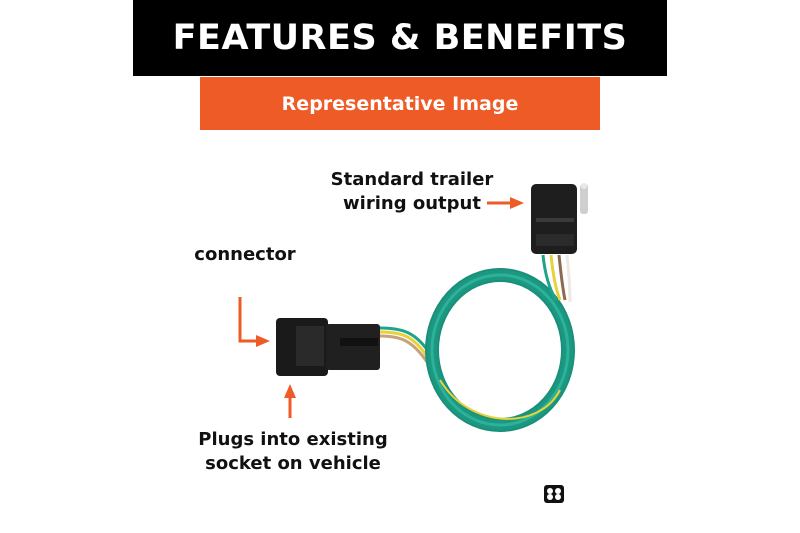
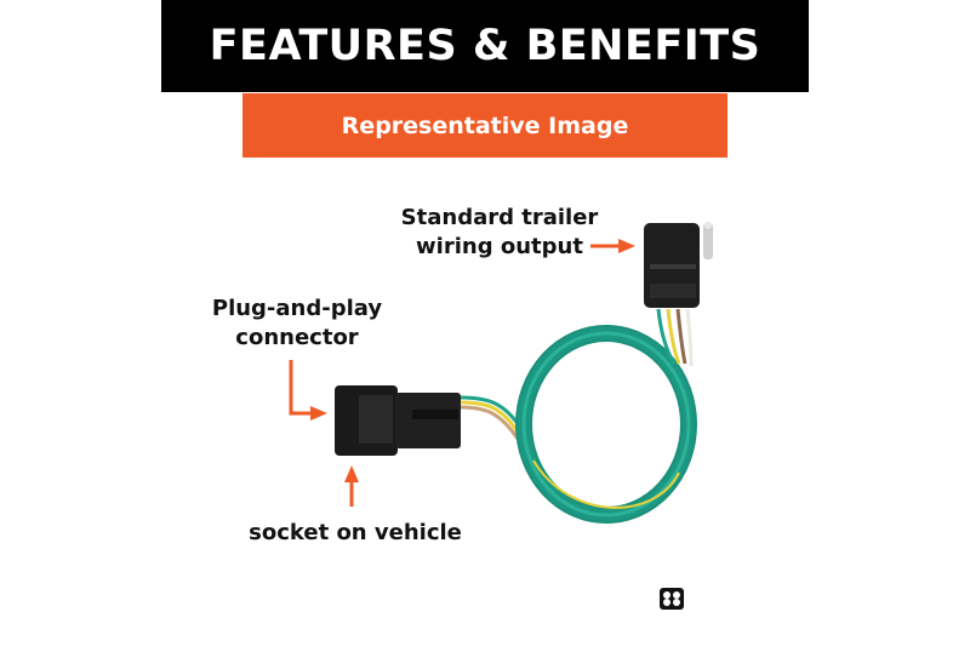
  FEATURES & BENEFITS
  Representative Image
  Standard trailer
  wiring output
+ Plug-and-play
  connector
- Plugs into existing
  socket on vehicle
